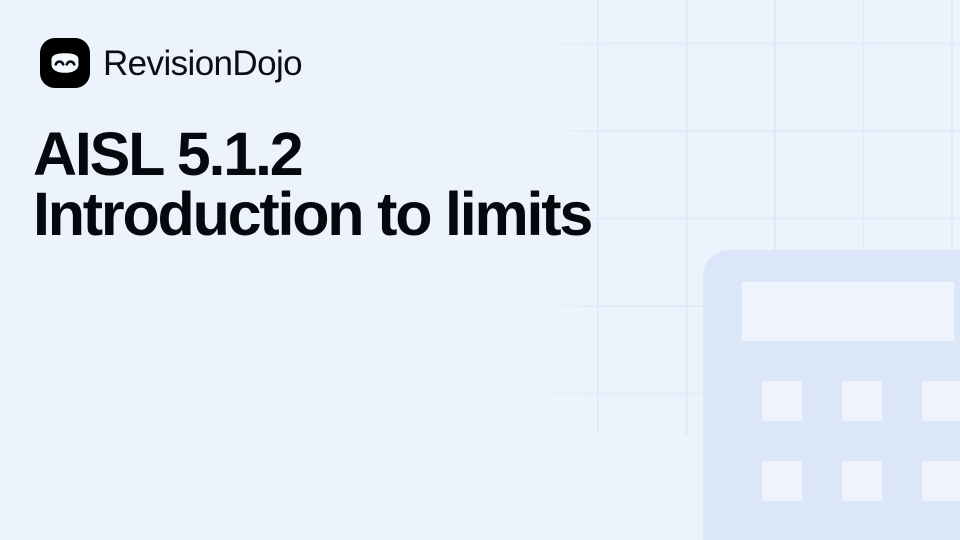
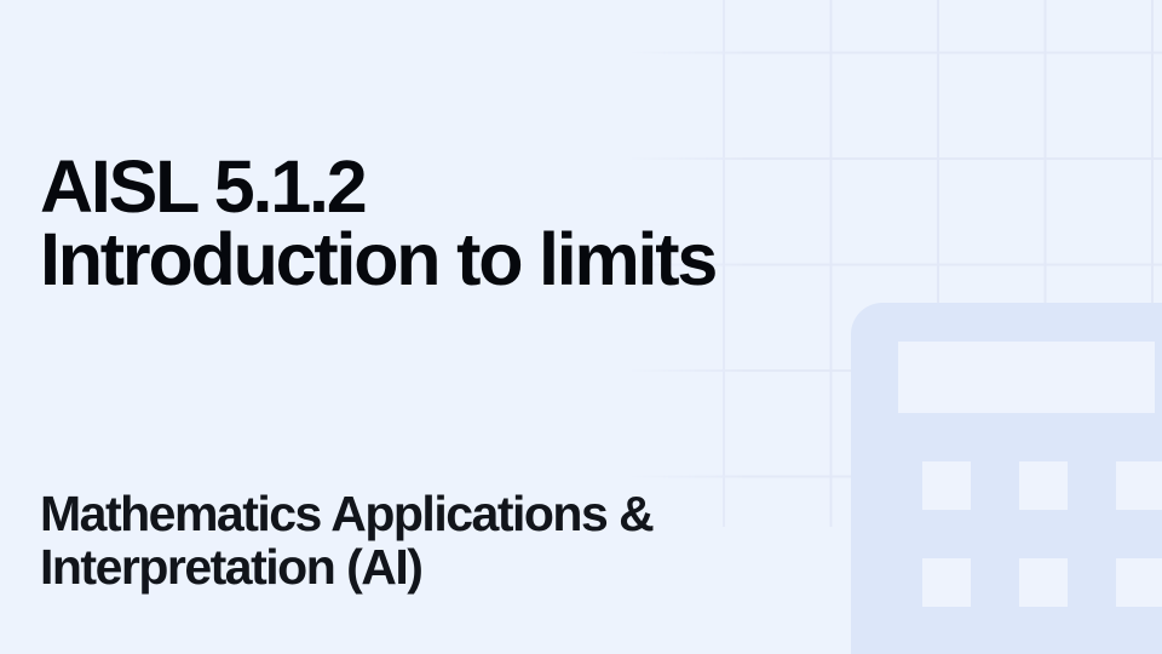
- RevisionDojo
  AISL 5.1.2 Introduction to limits
+ Mathematics Applications & Interpretation (AI)
